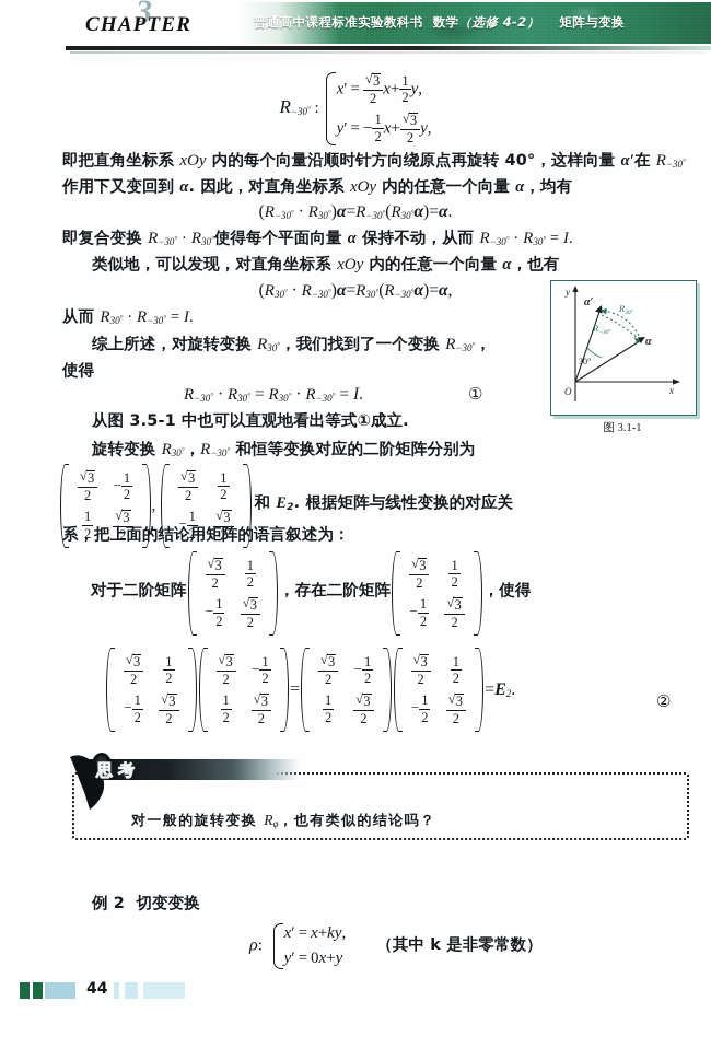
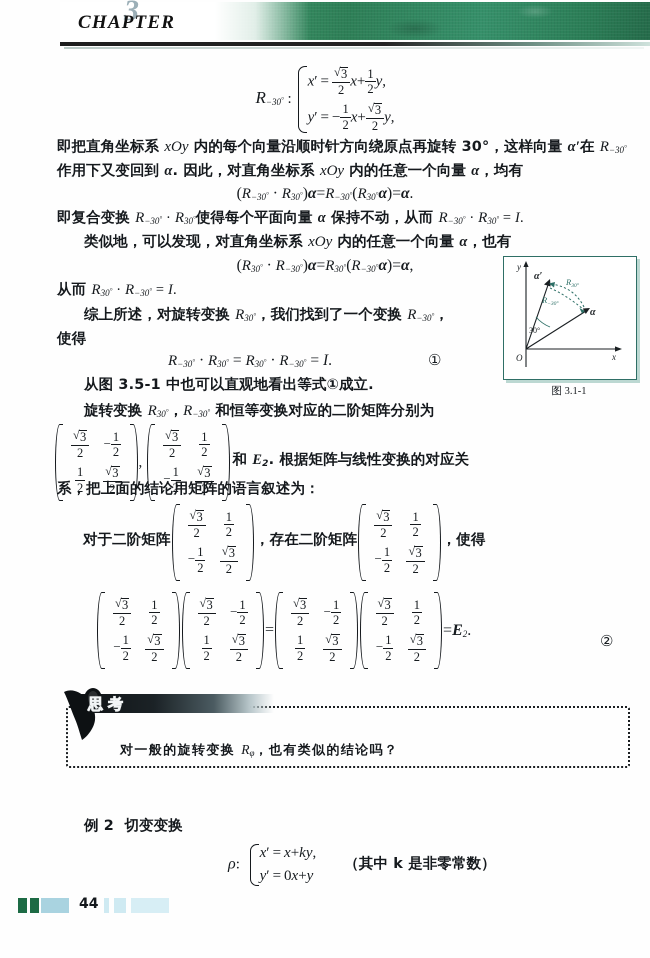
  3
  CHAPTER
- 普通高中课程标准实验教科书 数学（选修 4-2） 矩阵与变换
  R−30° :
  x′ =
  3
  2
  x+
  1
  2
  y,
  y′ = −
  1
  2
  x+
  3
  2
  y,
- 即把直角坐标系 xOy 内的每个向量沿顺时针方向绕原点再旋转 40°，这样向量 α′在 R−30°
+ 即把直角坐标系 xOy 内的每个向量沿顺时针方向绕原点再旋转 30°，这样向量 α′在 R−30°
  作用下又变回到 α. 因此，对直角坐标系 xOy 内的任意一个向量 α，均有
  (R−30° · R30°)α=R−30°(R30°α)=α.
  即复合变换 R−30° · R30°使得每个平面向量 α 保持不动，从而 R−30° · R30° = I.
  类似地，可以发现，对直角坐标系 xOy 内的任意一个向量 α，也有
  (R30° · R−30°)α=R30°(R−30°α)=α,
  从而 R30° · R−30° = I.
  综上所述，对旋转变换 R30°，我们找到了一个变换 R−30°，
  使得
  R−30° · R30° = R30° · R−30° = I.
  ①
  从图 3.5-1 中也可以直观地看出等式①成立.
  旋转变换 R30°，R−30° 和恒等变换对应的二阶矩阵分别为
  32	− 12
  12	32
  ,
  32	12
  − 12	32
  和 E2. 根据矩阵与线性变换的对应关
  系，把上面的结论用矩阵的语言叙述为：
  对于二阶矩阵
  32	12
  − 12	32
  ，存在二阶矩阵
  32	12
  − 12	32
  ，使得
  32	12
  − 12	32
  32	− 12
  12	32
  =
  32	− 12
  12	32
  32	12
  − 12	32
  =E2.
  ②
  例 2 切变变换
  ρ:
  x′ = x+ky,
  y′ = 0x+y
  （其中 k 是非零常数）
  y
  x
  O
  α
  α′
  30°
  图 3.1-1
  思考
  对一般的旋转变换 Rφ，也有类似的结论吗？
  44
